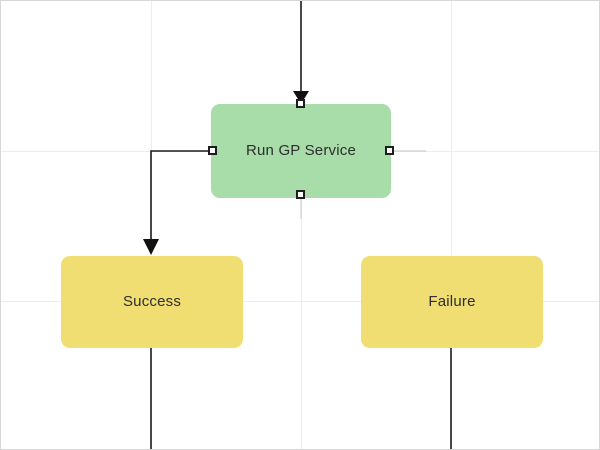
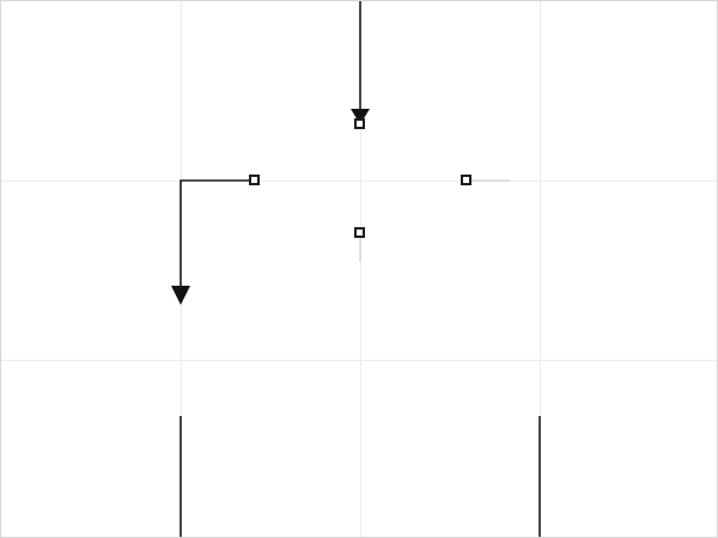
- Run GP Service
- Success
- Failure
